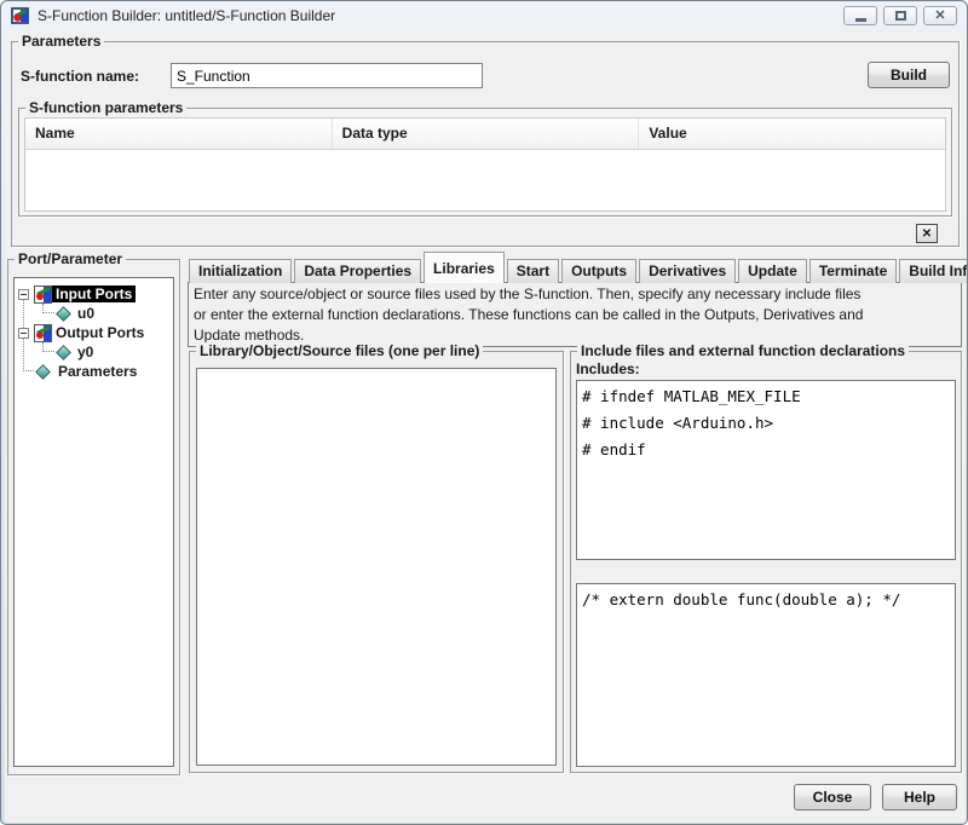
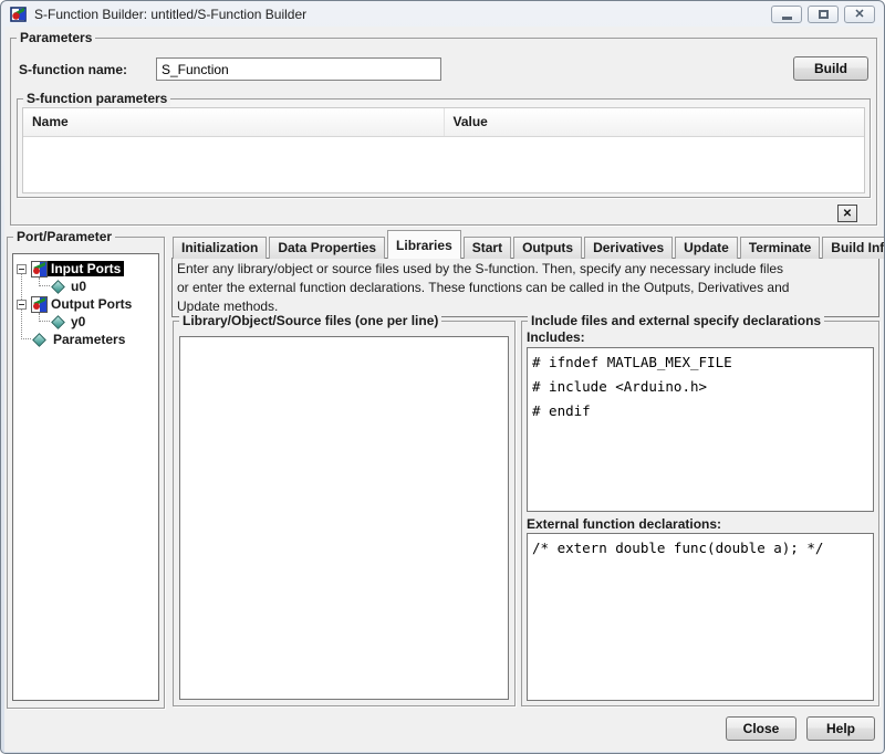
  S-Function Builder: untitled/S-Function Builder
  ✕
  Parameters
  S-function name:
  S_Function
  Build
  S-function parameters
  Name
- Data type
  Value
  ✕
  Port/Parameter
  Input Ports
  u0
  Output Ports
  y0
  Parameters
  Initialization
  Data Properties
  Libraries
  Start
  Outputs
  Derivatives
  Update
  Terminate
  Build Inf
- Enter any source/object or source files used by the S-function. Then, specify any necessary include files
+ Enter any library/object or source files used by the S-function. Then, specify any necessary include files
  or enter the external function declarations. These functions can be called in the Outputs, Derivatives and
  Update methods.
  Library/Object/Source files (one per line)
- Include files and external function declarations
+ Include files and external specify declarations
  Includes:
  # ifndef MATLAB_MEX_FILE
  # include <Arduino.h>
  # endif
+ External function declarations:
  /* extern double func(double a); */
  Close
  Help
